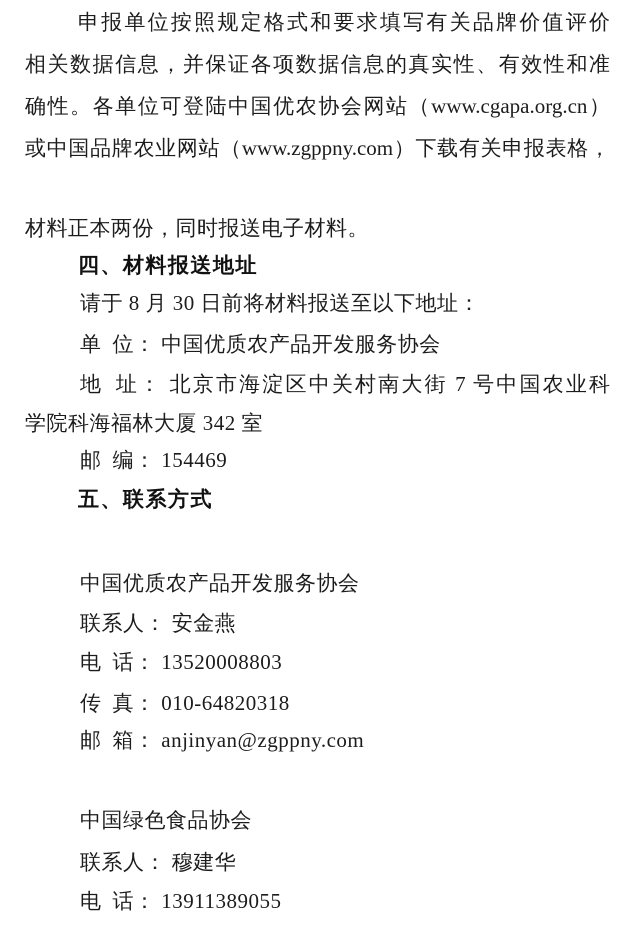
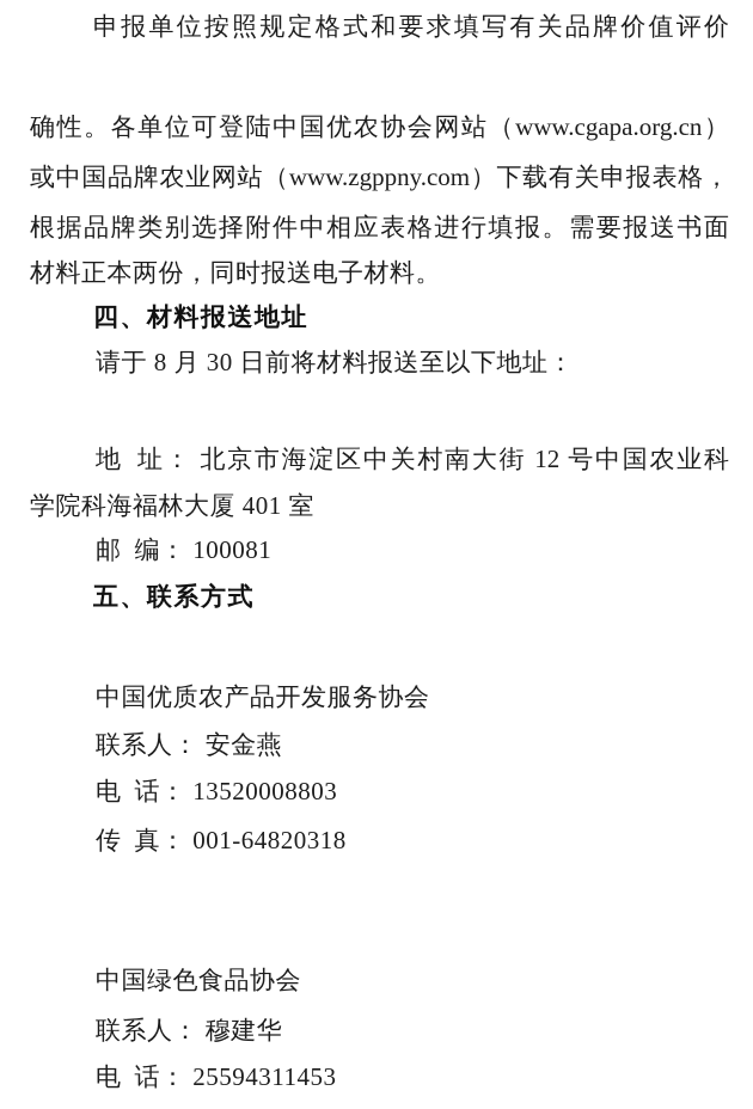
  申报单位按照规定格式和要求填写有关品牌价值评价
- 相关数据信息，并保证各项数据信息的真实性、有效性和准
  确性。各单位可登陆中国优农协会网站（www.cgapa.org.cn）
  或中国品牌农业网站（www.zgppny.com）下载有关申报表格，
+ 根据品牌类别选择附件中相应表格进行填报。需要报送书面
  材料正本两份，同时报送电子材料。
  四、材料报送地址
  请于 8 月 30 日前将材料报送至以下地址：
- 单 位： 中国优质农产品开发服务协会
- 地 址： 北京市海淀区中关村南大街 7 号中国农业科
+ 地 址： 北京市海淀区中关村南大街 12 号中国农业科
- 学院科海福林大厦 342 室
+ 学院科海福林大厦 401 室
- 邮 编： 154469
+ 邮 编： 100081
  五、联系方式
  中国优质农产品开发服务协会
  联系人： 安金燕
  电 话： 13520008803
- 传 真： 010-64820318
+ 传 真： 001-64820318
- 邮 箱： anjinyan@zgppny.com
  中国绿色食品协会
  联系人： 穆建华
- 电 话： 13911389055
+ 电 话： 25594311453
